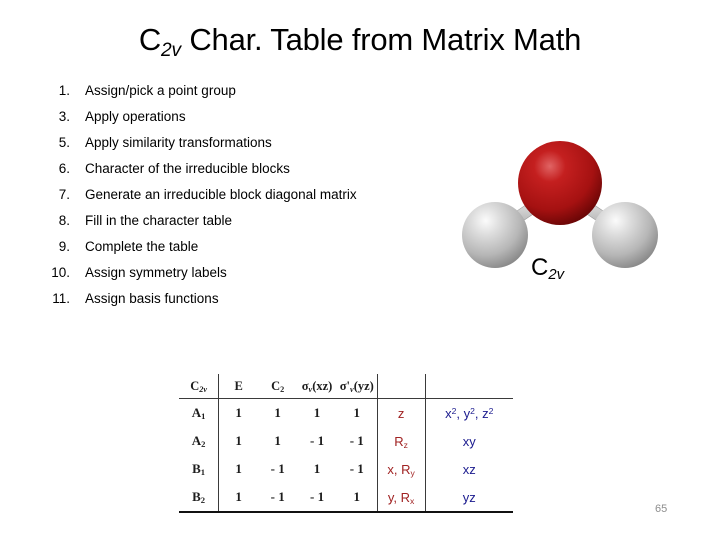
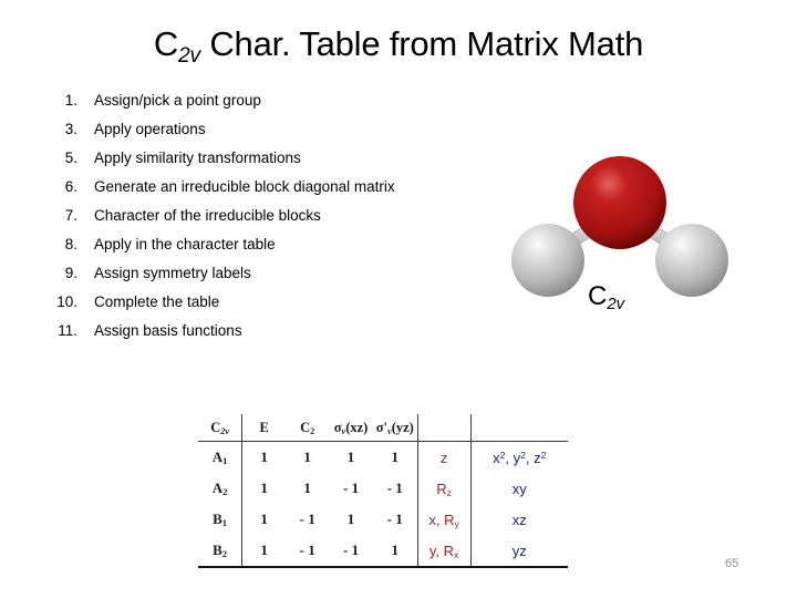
  C2v Char. Table from Matrix Math
  1.
  Assign/pick a point group
  3.
  Apply operations
  5.
  Apply similarity transformations
  6.
- Character of the irreducible blocks
+ Generate an irreducible block diagonal matrix
  7.
- Generate an irreducible block diagonal matrix
+ Character of the irreducible blocks
  8.
- Fill in the character table
+ Apply in the character table
  9.
- Complete the table
+ Assign symmetry labels
  10.
- Assign symmetry labels
+ Complete the table
  11.
  Assign basis functions
  C2v
  C2v	E	C2	σv(xz)	σ'v(yz)
  A1	1	1	1	1	z	x2, y2, z2
  A2	1	1	- 1	- 1	Rz	xy
  B1	1	- 1	1	- 1	x, Ry	xz
  B2	1	- 1	- 1	1	y, Rx	yz
  65
